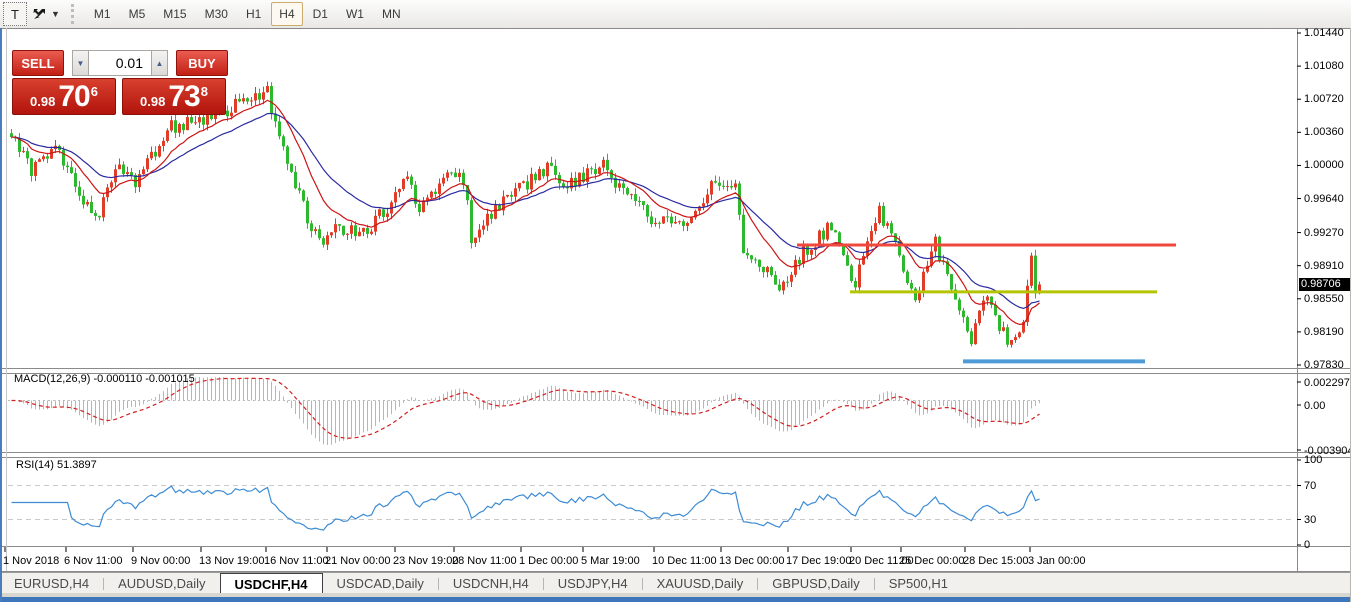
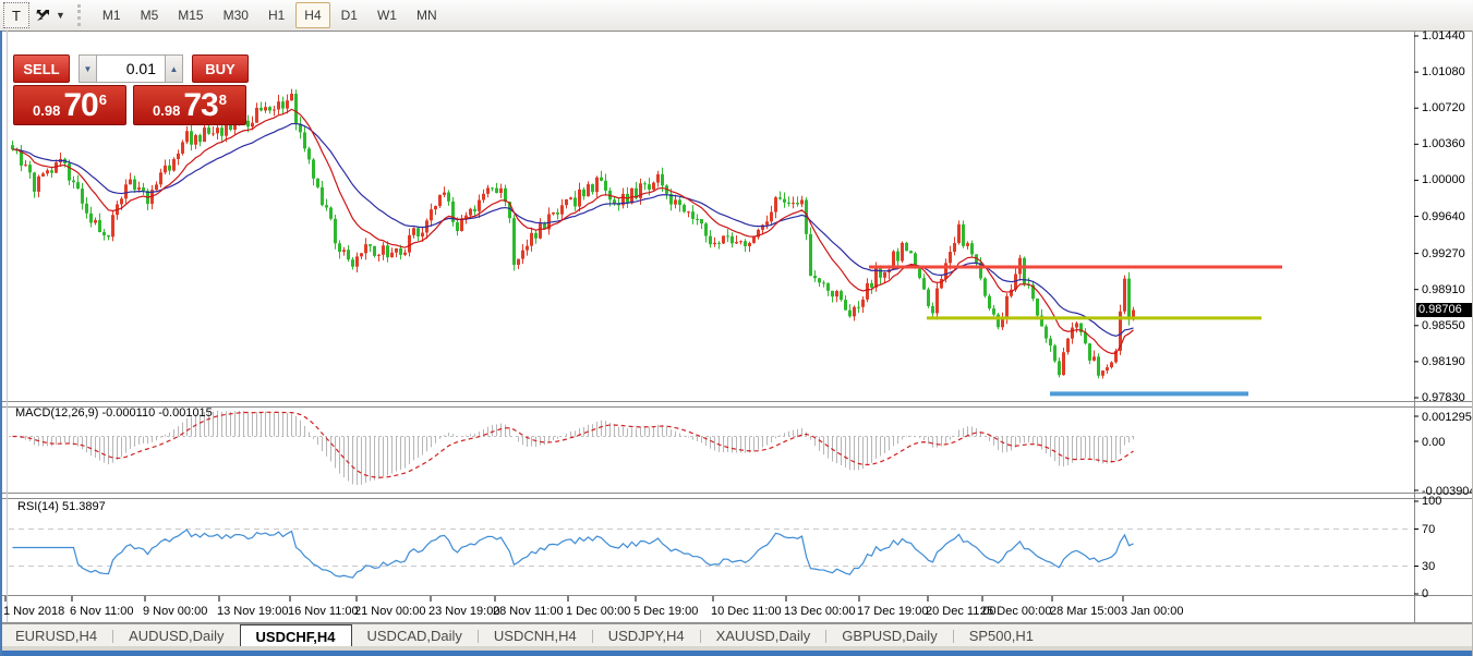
  T
  ▼
  M1
  M5
  M15
  M30
  H1
  H4
  D1
  W1
  MN
  SELL
  ▼
  0.01
  ▲
  BUY
  0.98
  70
  6
  0.98
  73
  8
  MACD(12,26,9) -0.000110 -0.001015
  RSI(14) 51.3897
  1.01440
  1.01080
  1.00720
  1.00360
  1.00000
  0.99640
  0.99270
  0.98910
  0.98550
  0.98190
  0.97830
- 0.002297
+ 0.001295
  0.00
  -0.00390
  100
  70
  30
  0
  1 Nov 2018
  6 Nov 11:00
  9 Nov 00:00
  13 Nov 19:00
  16 Nov 11:00
  21 Nov 00:00
  23 Nov 19:00
  28 Nov 11:00
  1 Dec 00:00
- 5 Mar 19:00
+ 5 Dec 19:00
  10 Dec 11:00
  13 Dec 00:00
  17 Dec 19:00
  20 Dec 11:00
  25 Dec 00:00
- 28 Dec 15:00
+ 28 Mar 15:00
  3 Jan 00:00
  0.98706
  EURUSD,H4
  AUDUSD,Daily
  USDCHF,H4
  USDCAD,Daily
  USDCNH,H4
  USDJPY,H4
  XAUUSD,Daily
  GBPUSD,Daily
  SP500,H1
